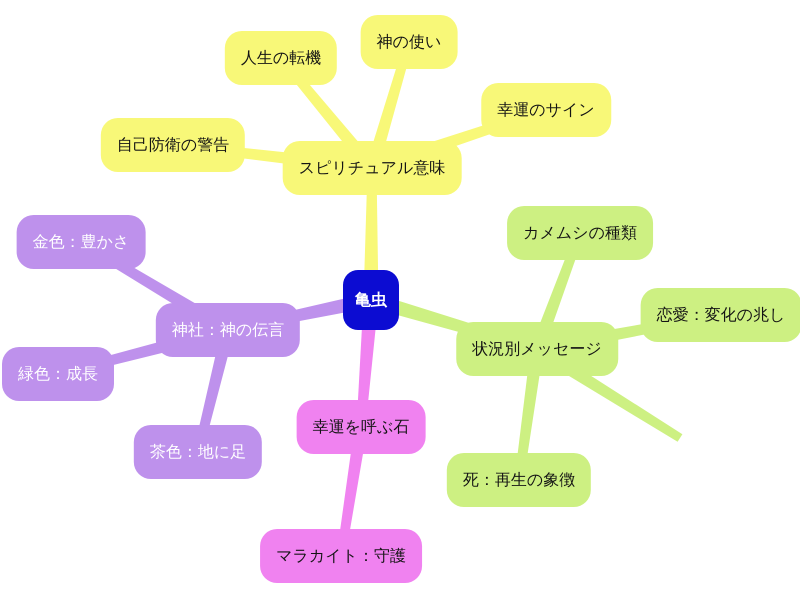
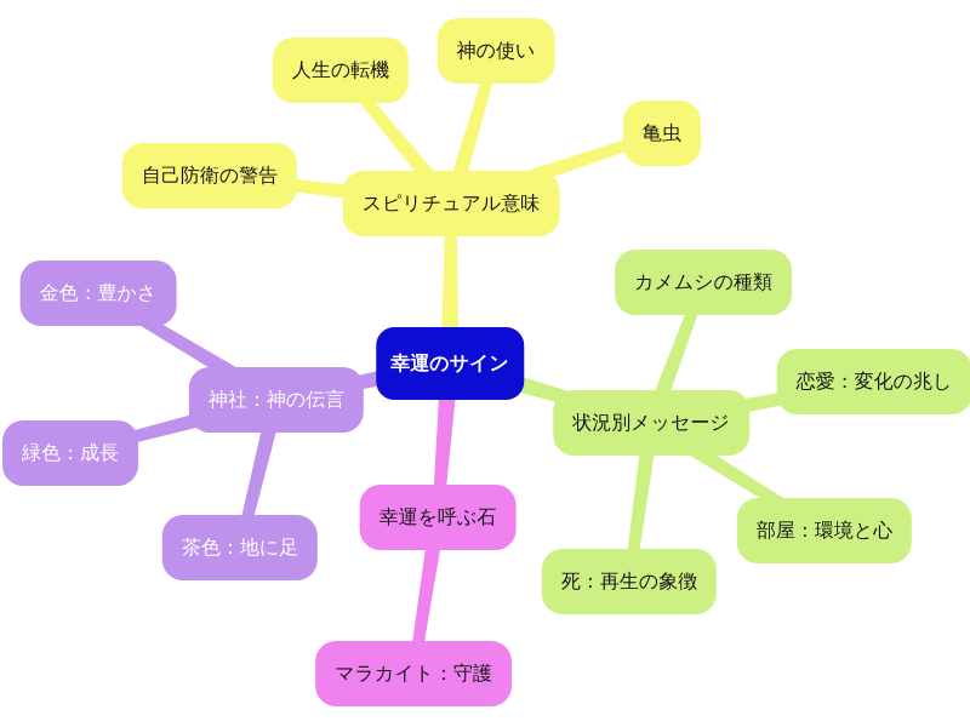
- 亀虫
+ 幸運のサイン
  スピリチュアル意味
  人生の転機
  神の使い
- 幸運のサイン
+ 亀虫
  自己防衛の警告
  神社：神の伝言
  金色：豊かさ
  緑色：成長
  茶色：地に足
  状況別メッセージ
  カメムシの種類
  恋愛：変化の兆し
+ 部屋：環境と心
  死：再生の象徴
  幸運を呼ぶ石
  マラカイト：守護
